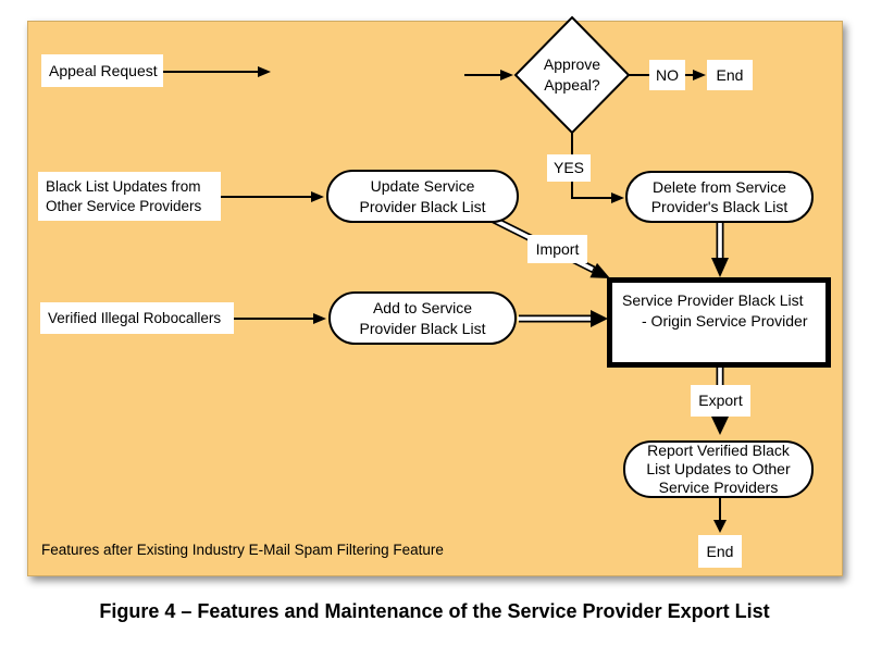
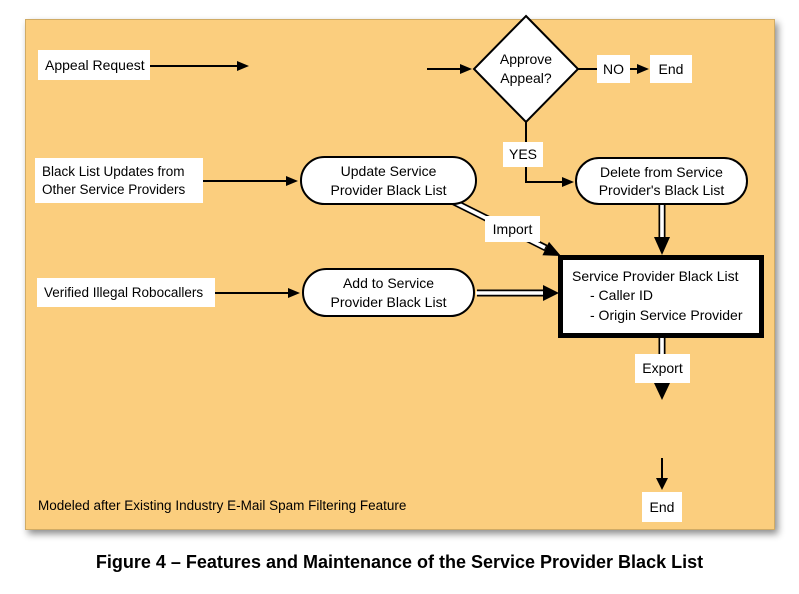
  Appeal Request
  Approve
  Appeal?
  NO
  End
  YES
  Black List Updates from
  Other Service Providers
  Update Service
  Provider Black List
  Delete from Service
  Provider's Black List
  Import
  Verified Illegal Robocallers
  Add to Service
  Provider Black List
  Service Provider Black List
+ - Caller ID
  - Origin Service Provider
  Export
- Report Verified Black
- List Updates to Other
- Service Providers
  End
- Features after Existing Industry E-Mail Spam Filtering Feature
+ Modeled after Existing Industry E-Mail Spam Filtering Feature
- Figure 4 – Features and Maintenance of the Service Provider Export List
+ Figure 4 – Features and Maintenance of the Service Provider Black List
